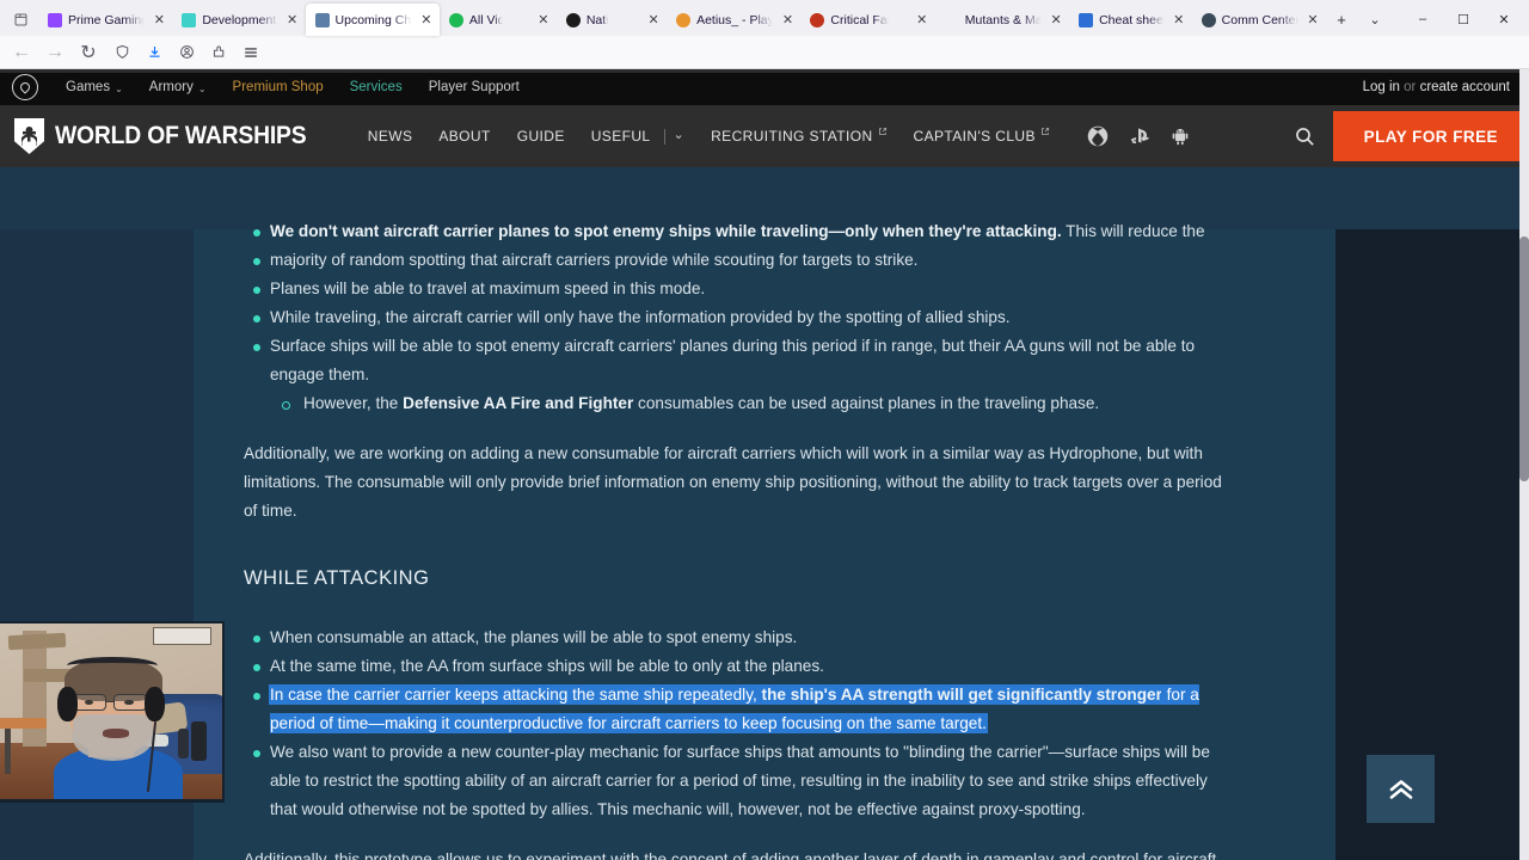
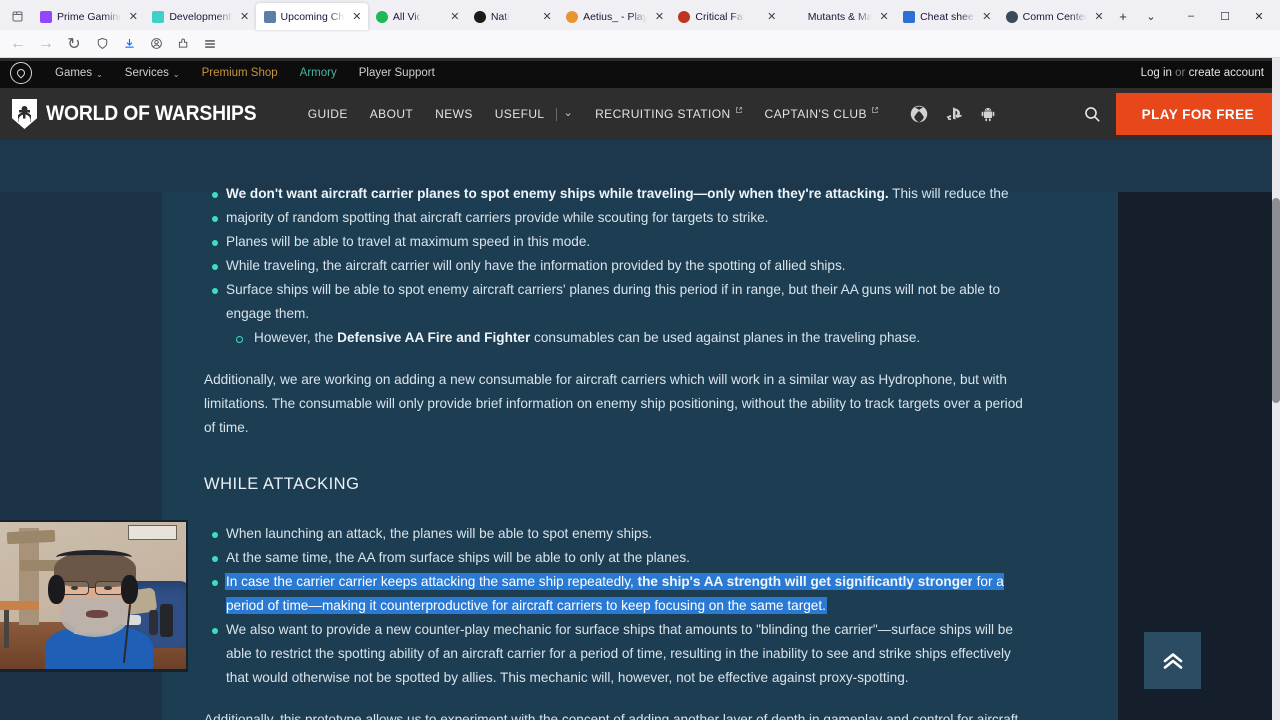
  Prime Gaming
  ✕
  Development
  ✕
  Upcoming Ch
  ✕
  ✕
  ✕
  Aetius_ - Play
  ✕
  ✕
  ✕
  ✕
  Comm Center
  ✕
  +
  ⌄
  –
  ☐
  ✕
  ←
  →
  ↻
  Games
  ⌄
- Armory
+ Services
  ⌄
  Premium Shop
- Services
+ Armory
  Player Support
  Log in or create account
  WORLD OF WARSHIPS
- NEWS
+ GUIDE
  ABOUT
- GUIDE
+ NEWS
  USEFUL
  ⌄
  RECRUITING STATION
  CAPTAIN'S CLUB
  PLAY FOR FREE
  We don't want aircraft carrier planes to spot enemy ships while traveling—only when they're attacking. This will reduce the
  majority of random spotting that aircraft carriers provide while scouting for targets to strike.
  Planes will be able to travel at maximum speed in this mode.
  While traveling, the aircraft carrier will only have the information provided by the spotting of allied ships.
  Surface ships will be able to spot enemy aircraft carriers' planes during this period if in range, but their AA guns will not be able to engage them.
  However, the Defensive AA Fire and Fighter consumables can be used against planes in the traveling phase.
  Additionally, we are working on adding a new consumable for aircraft carriers which will work in a similar way as Hydrophone, but with limitations. The consumable will only provide brief information on enemy ship positioning, without the ability to track targets over a period of time.
  WHILE ATTACKING
- When consumable an attack, the planes will be able to spot enemy ships.
+ When launching an attack, the planes will be able to spot enemy ships.
  At the same time, the AA from surface ships will be able to only at the planes.
  In case the carrier carrier keeps attacking the same ship repeatedly, the ship's AA strength will get significantly stronger for a period of time—making it counterproductive for aircraft carriers to keep focusing on the same target.
  We also want to provide a new counter-play mechanic for surface ships that amounts to "blinding the carrier"—surface ships will be able to restrict the spotting ability of an aircraft carrier for a period of time, resulting in the inability to see and strike ships effectively that would otherwise not be spotted by allies. This mechanic will, however, not be effective against proxy-spotting.
